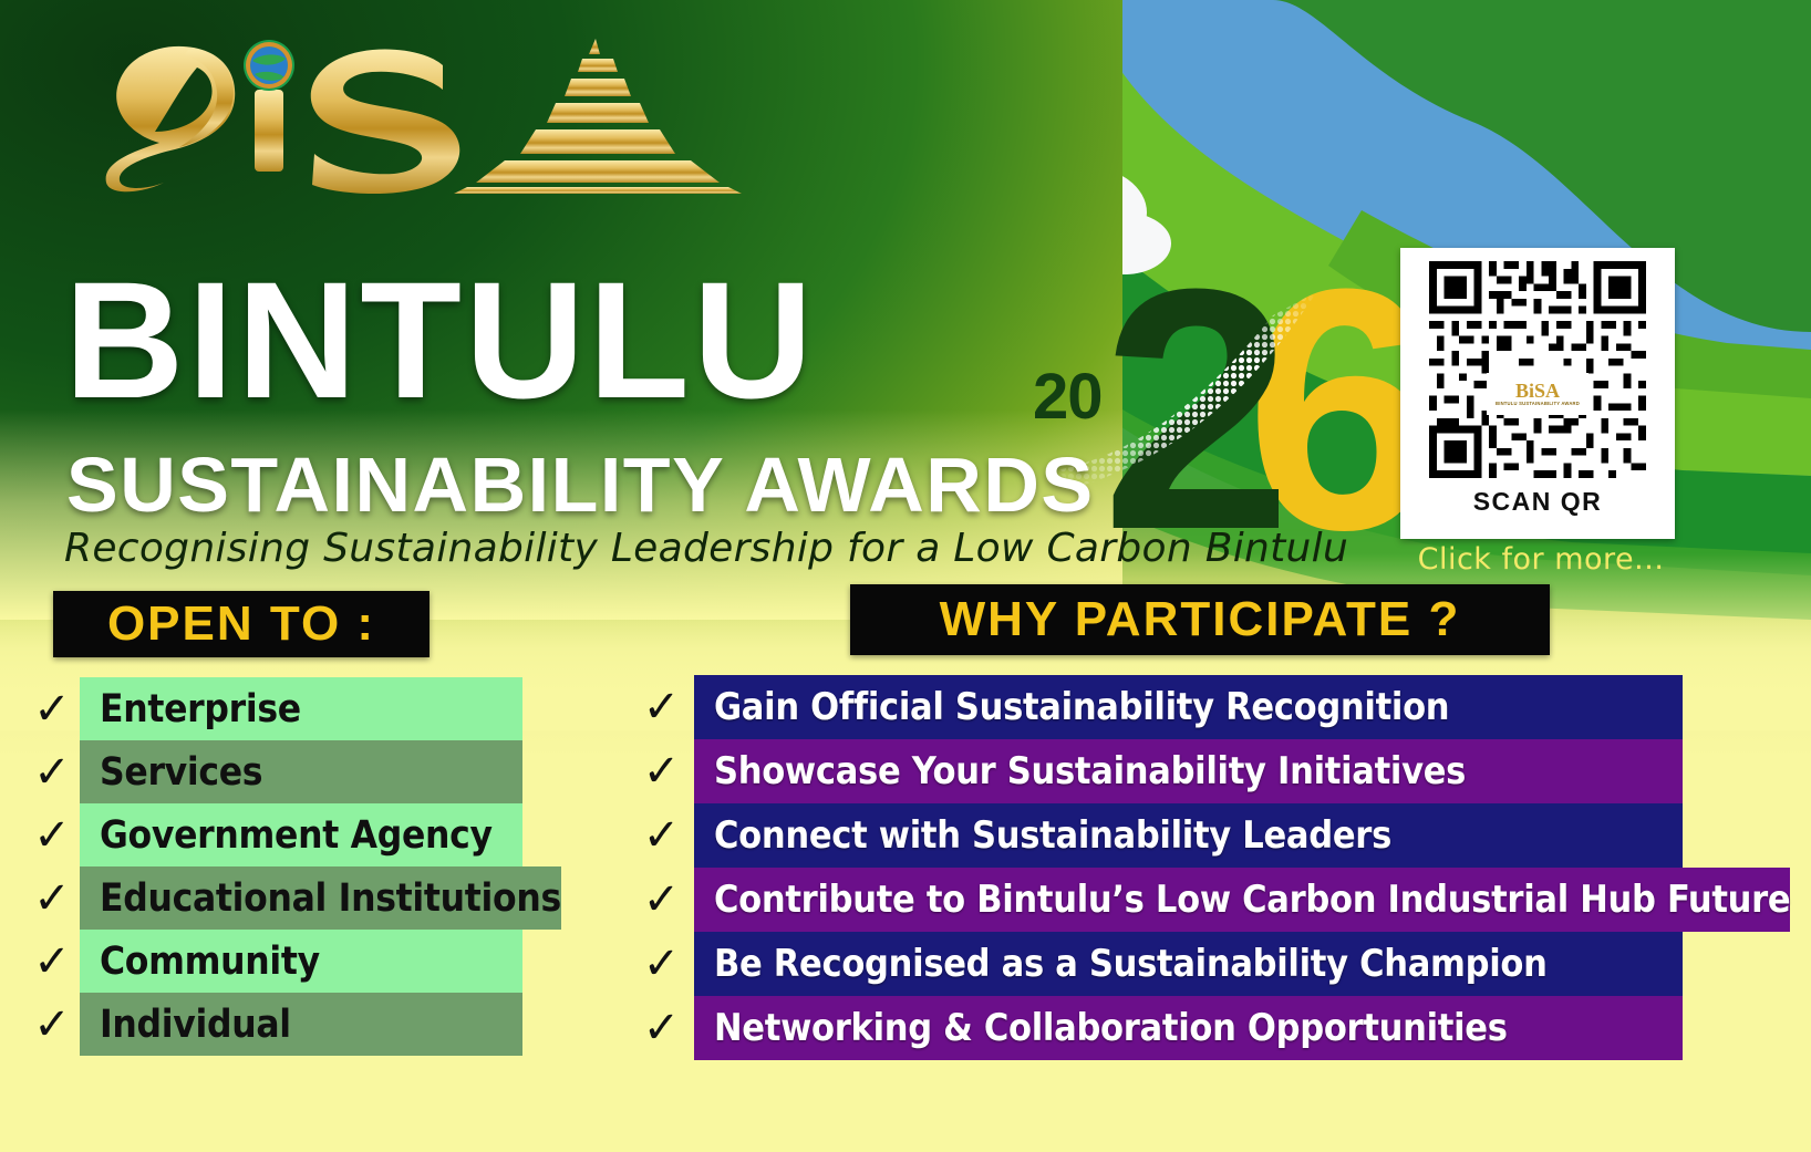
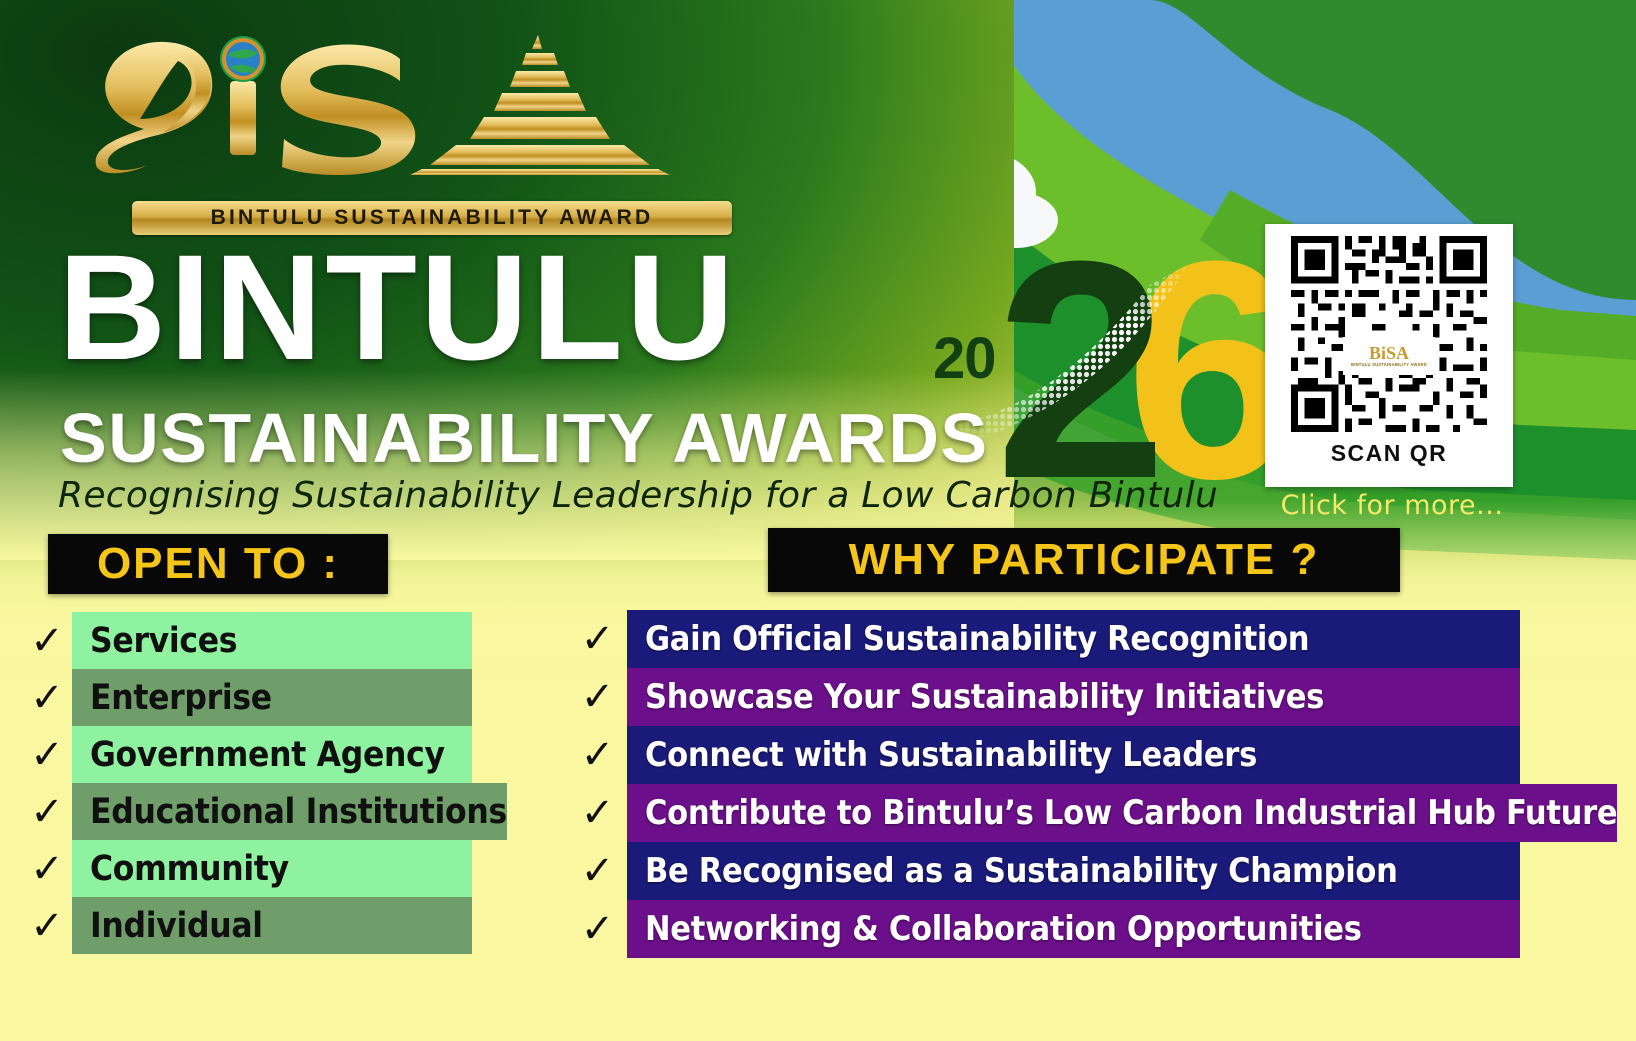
+ BINTULU SUSTAINABILITY AWARD
  BINTULU
  SUSTAINABILITY AWARD
  Recognising Sustainability Leadership for a Low Carbon Bintulu
  BiSA
  SCAN QR
  Click for more...
  OPEN TO :
  WHY PARTICIPATE ?
  ✓
- Enterprise
+ Services
  ✓
- Services
+ Enterprise
  ✓
  Government Agency
  ✓
  Educational Institutions
  ✓
  Community
  ✓
  Individual
  ✓
  Gain Official Sustainability Recognition
  ✓
  Showcase Your Sustainability Initiatives
  ✓
  Connect with Sustainability Leaders
  ✓
  Contribute to Bintulu’s Low Carbon Industrial Hub Future
  ✓
  Be Recognised as a Sustainability Champion
  ✓
  Networking & Collaboration Opportunities
